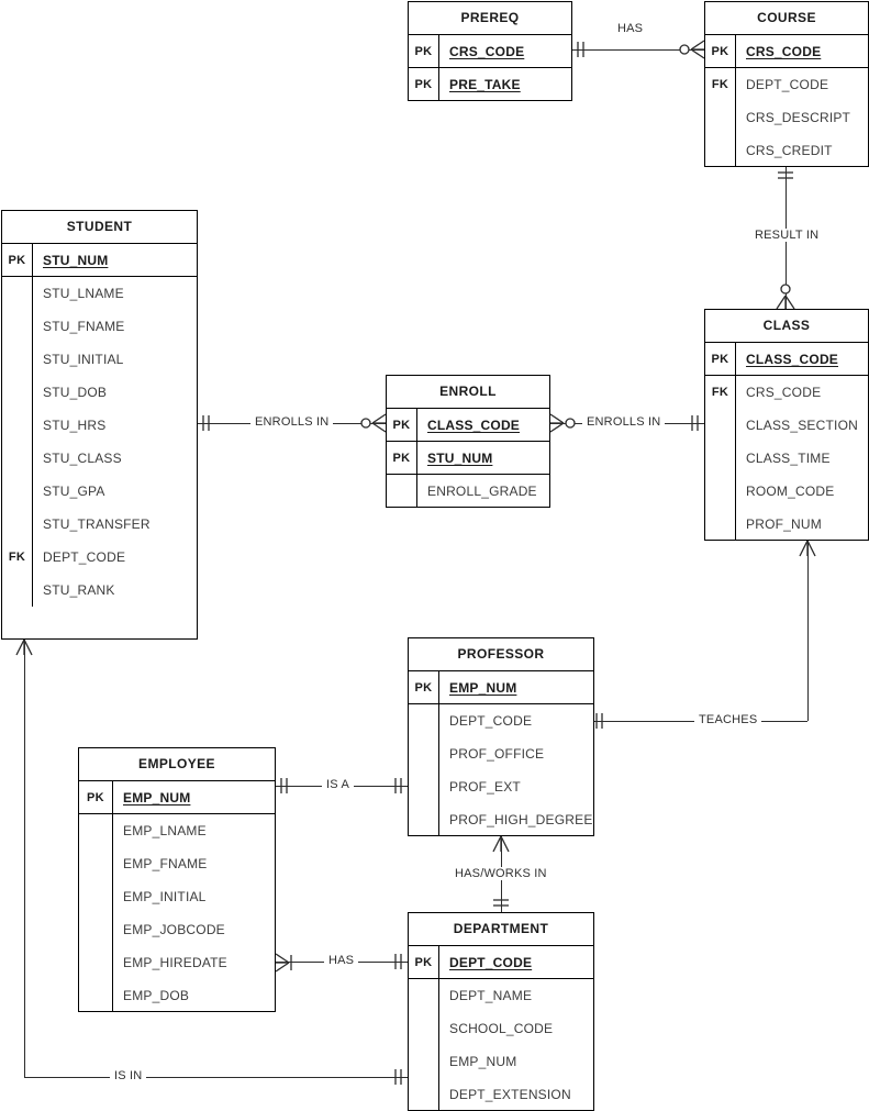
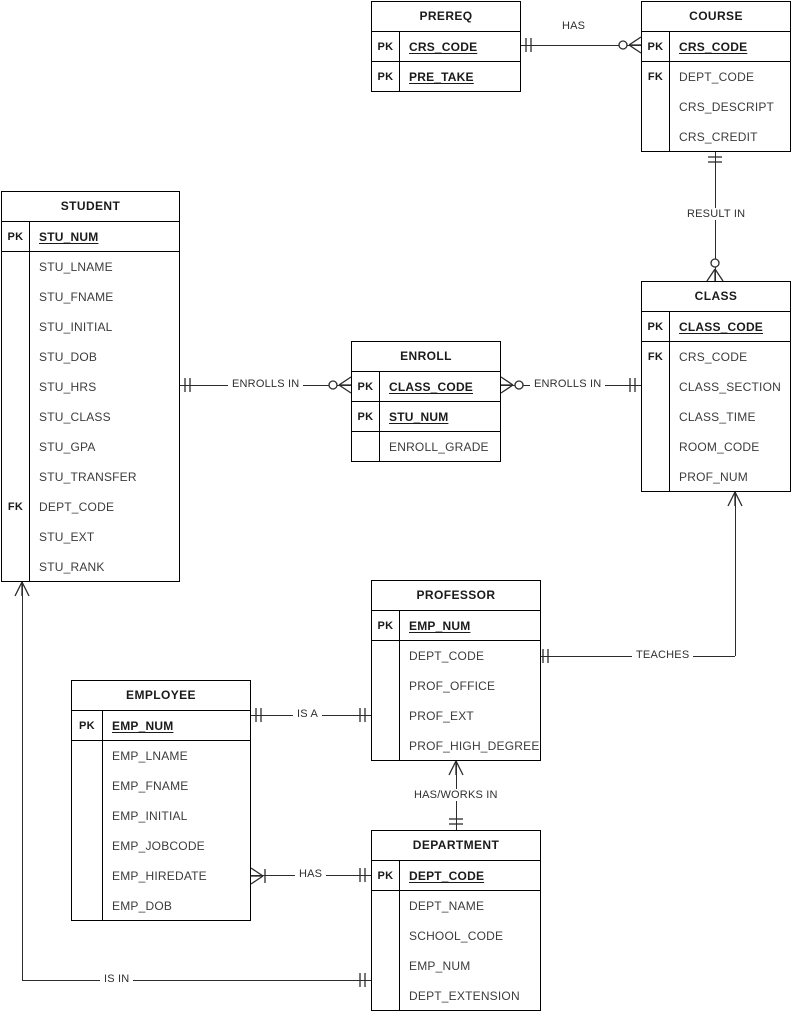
  PREREQ
  PK
  CRS_CODE
  PK
  PRE_TAKE
  COURSE
  PK
  CRS_CODE
  FK
  DEPT_CODE
  CRS_DESCRIPT
  CRS_CREDIT
  STUDENT
  PK
  STU_NUM
  STU_LNAME
  STU_FNAME
  STU_INITIAL
  STU_DOB
  STU_HRS
  STU_CLASS
  STU_GPA
  STU_TRANSFER
  FK
  DEPT_CODE
+ STU_EXT
  STU_RANK
  ENROLL
  PK
  CLASS_CODE
  PK
  STU_NUM
  ENROLL_GRADE
  CLASS
  PK
  CLASS_CODE
  FK
  CRS_CODE
  CLASS_SECTION
  CLASS_TIME
  ROOM_CODE
  PROF_NUM
  PROFESSOR
  PK
  EMP_NUM
  DEPT_CODE
  PROF_OFFICE
  PROF_EXT
  PROF_HIGH_DEGREE
  EMPLOYEE
  PK
  EMP_NUM
  EMP_LNAME
  EMP_FNAME
  EMP_INITIAL
  EMP_JOBCODE
  EMP_HIREDATE
  EMP_DOB
  DEPARTMENT
  PK
  DEPT_CODE
  DEPT_NAME
  SCHOOL_CODE
  EMP_NUM
  DEPT_EXTENSION
  HAS
  RESULT IN
  ENROLLS IN
  ENROLLS IN
  TEACHES
  IS A
  HAS/WORKS IN
  HAS
  IS IN
